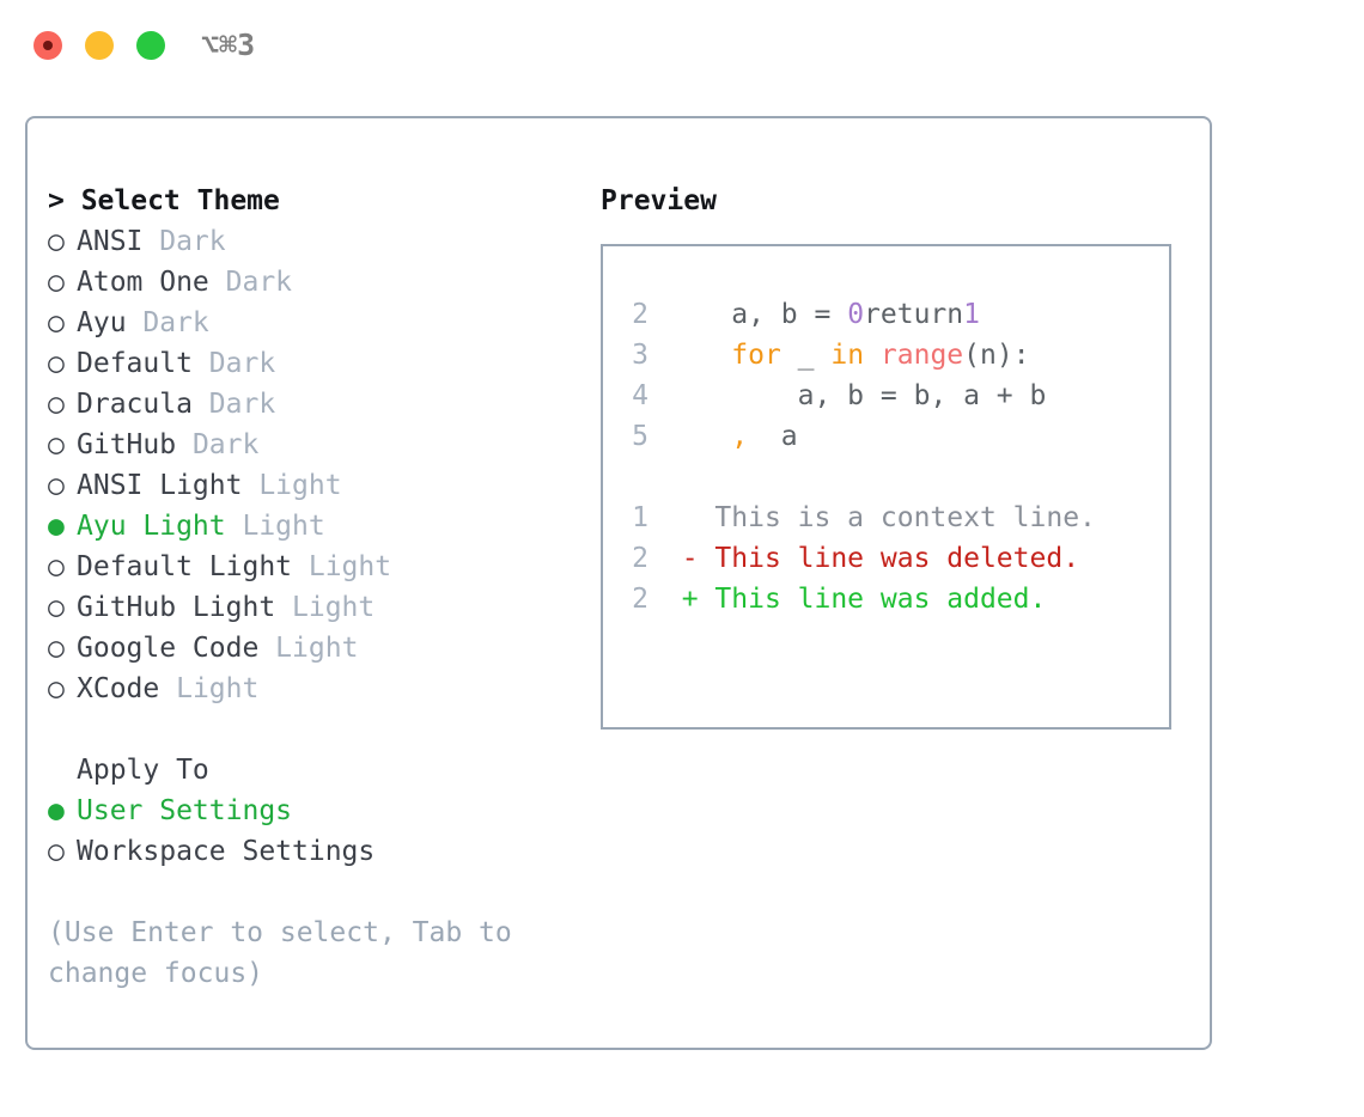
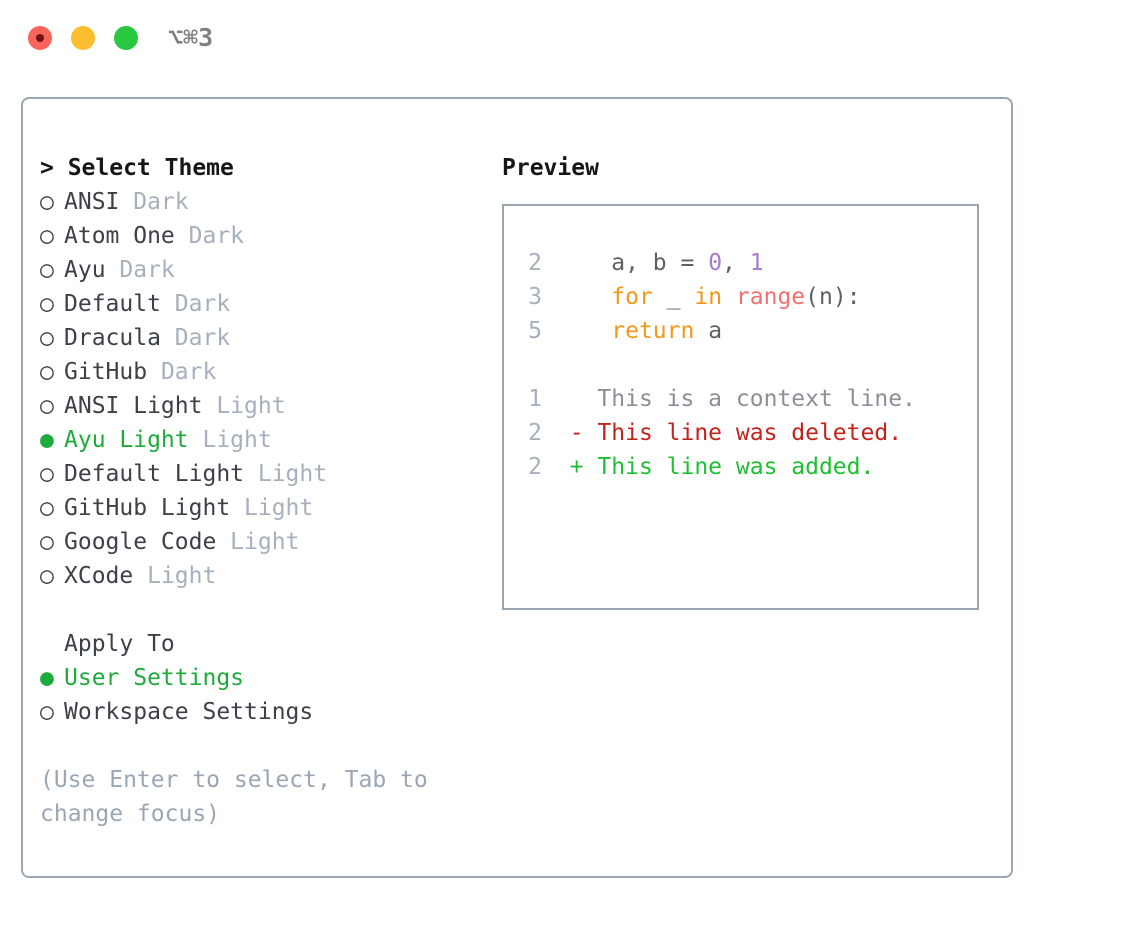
  ⌥⌘3
  > Select Theme
  ○ ANSI Dark
  ○ Atom One Dark
  ○ Ayu Dark
  ○ Default Dark
  ○ Dracula Dark
  ○ GitHub Dark
  ○ ANSI Light Light
  ● Ayu Light Light
  ○ Default Light Light
  ○ GitHub Light Light
  ○ Google Code Light
  ○ XCode Light
  Apply To
  ● User Settings
  ○ Workspace Settings
  (Use Enter to select, Tab to change focus)
  Preview
- 2 a, b = 0return1
+ 2 a, b = 0, 1
  3 for _ in range(n):
- 4 a, b = b, a + b
- 5 , a
+ 5 return a
  1 This is a context line.
  2 - This line was deleted.
  2 + This line was added.
